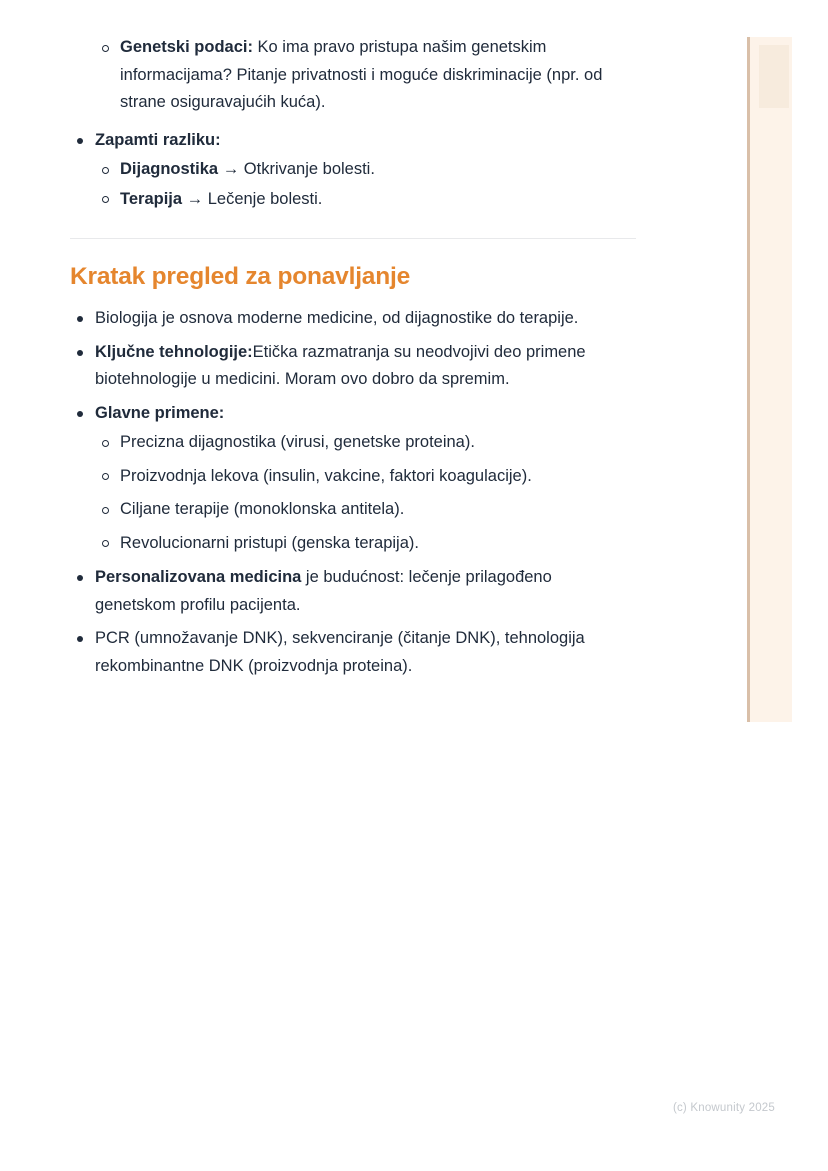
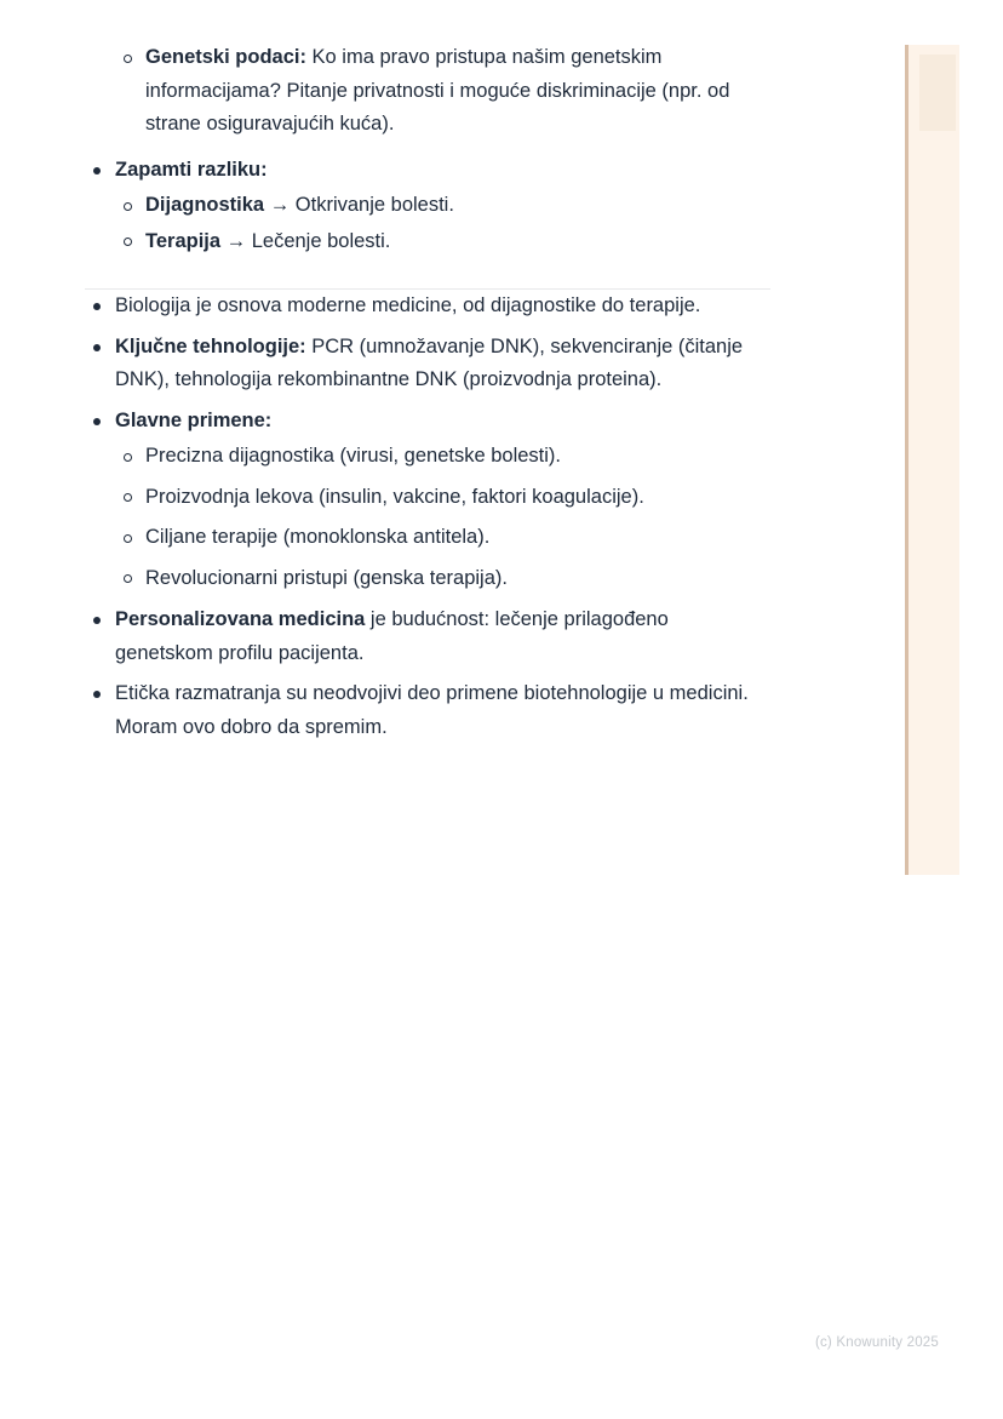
  Genetski podaci: Ko ima pravo pristupa našim genetskim informacijama? Pitanje privatnosti i moguće diskriminacije (npr. od strane osiguravajućih kuća).
  Zapamti razliku:
  Dijagnostika → Otkrivanje bolesti.
  Terapija → Lečenje bolesti.
- Kratak pregled za ponavljanje
  Biologija je osnova moderne medicine, od dijagnostike do terapije.
- Ključne tehnologije:Etička razmatranja su neodvojivi deo primene biotehnologije u medicini. Moram ovo dobro da spremim.
+ Ključne tehnologije: PCR (umnožavanje DNK), sekvenciranje (čitanje DNK), tehnologija rekombinantne DNK (proizvodnja proteina).
  Glavne primene:
- Precizna dijagnostika (virusi, genetske proteina).
+ Precizna dijagnostika (virusi, genetske bolesti).
  Proizvodnja lekova (insulin, vakcine, faktori koagulacije).
  Ciljane terapije (monoklonska antitela).
  Revolucionarni pristupi (genska terapija).
  Personalizovana medicina je budućnost: lečenje prilagođeno genetskom profilu pacijenta.
- PCR (umnožavanje DNK), sekvenciranje (čitanje DNK), tehnologija rekombinantne DNK (proizvodnja proteina).
+ Etička razmatranja su neodvojivi deo primene biotehnologije u medicini. Moram ovo dobro da spremim.
  (c) Knowunity 2025
